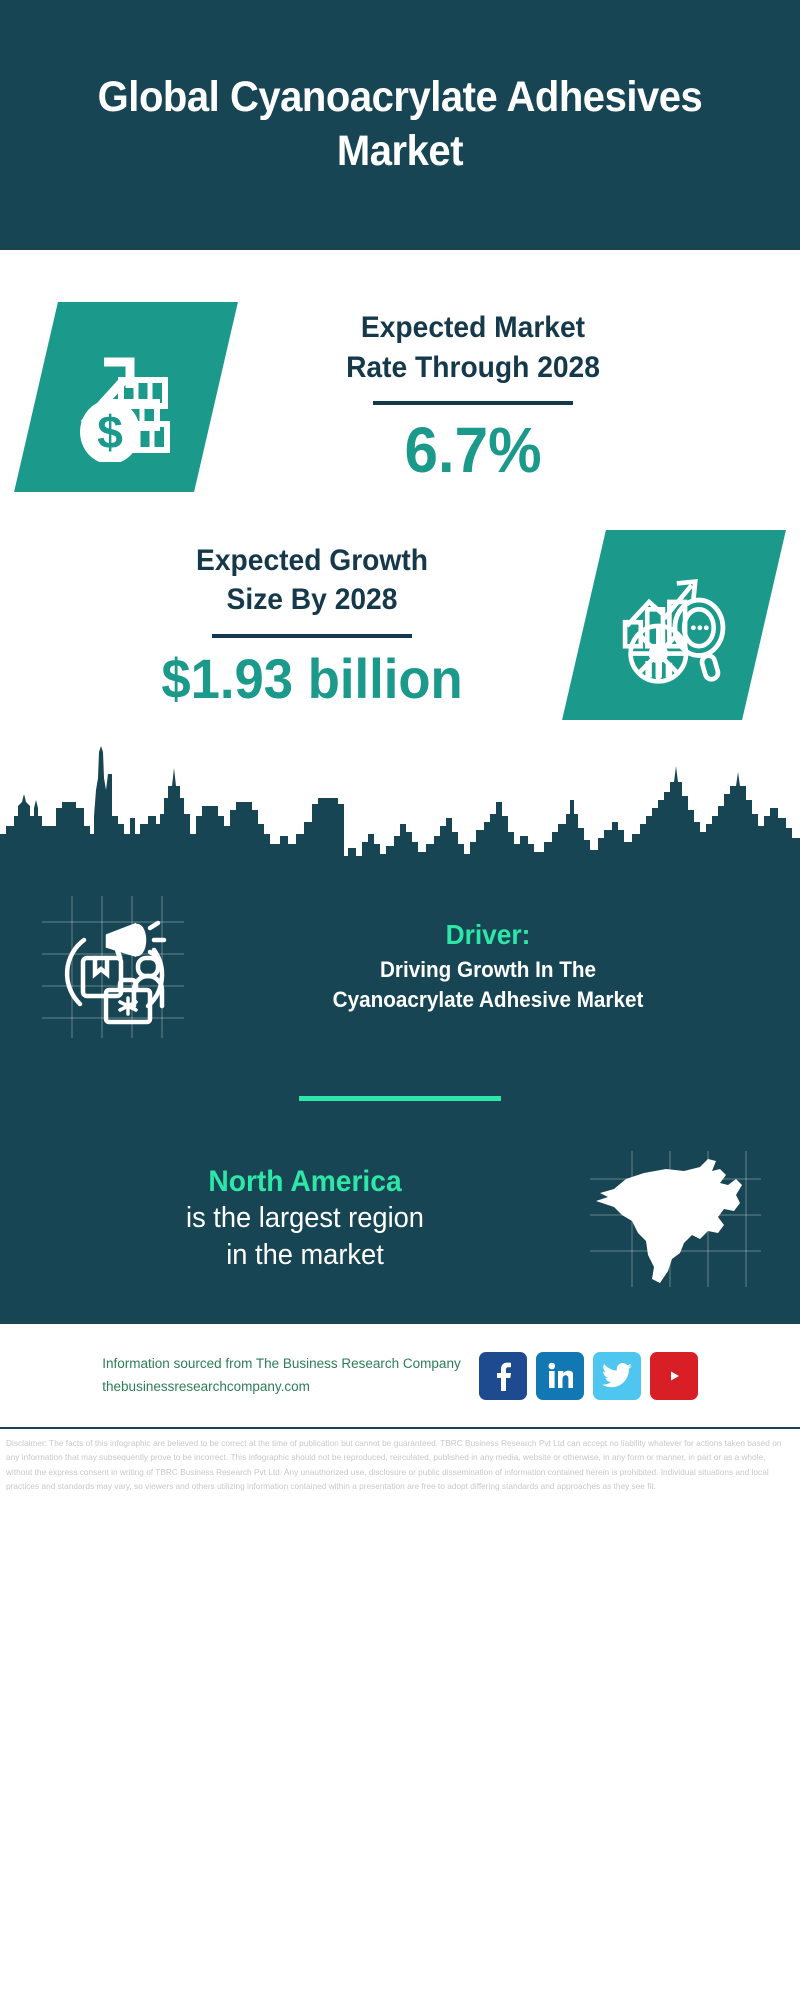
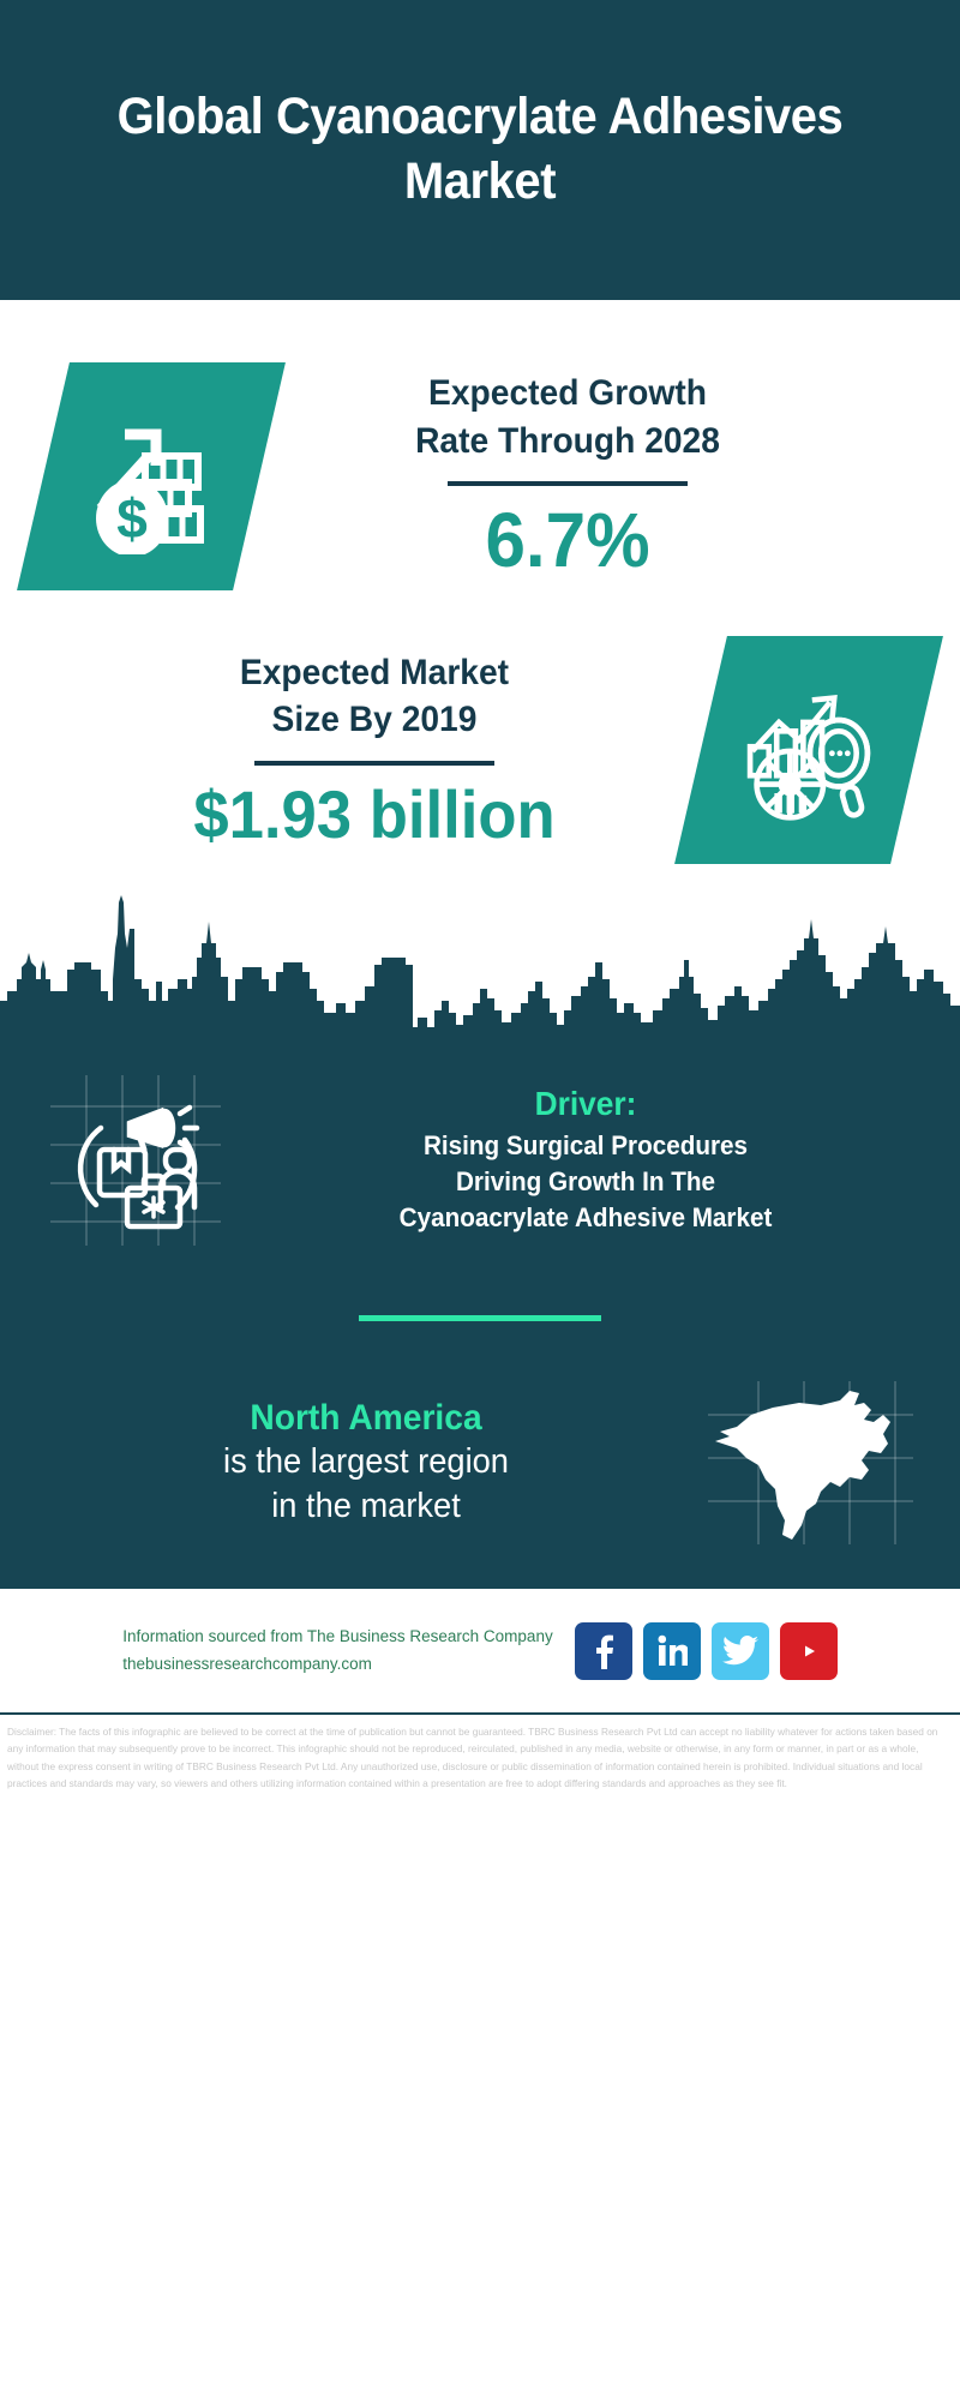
  Global Cyanoacrylate Adhesives Market
- Expected Market
+ Expected Growth
  Rate Through 2028
  6.7%
- Expected Growth
+ Expected Market
- Size By 2028
+ Size By 2019
  $1.93 billion
  Driver:
+ Rising Surgical Procedures
  Driving Growth In The
  Cyanoacrylate Adhesive Market
  North America
  is the largest region
  in the market
  Information sourced from The Business Research Company
  thebusinessresearchcompany.com
  Disclaimer: The facts of this infographic are believed to be correct at the time of publication but cannot be guaranteed. TBRC Business Research Pvt Ltd can accept no liability whatever for actions taken based on any information that may subsequently prove to be incorrect. This infographic should not be reproduced, reirculated, published in any media, website or otherwise, in any form or manner, in part or as a whole, without the express consent in writing of TBRC Business Research Pvt Ltd. Any unauthorized use, disclosure or public dissemination of information contained herein is prohibited. Individual situations and local practices and standards may vary, so viewers and others utilizing information contained within a presentation are free to adopt differing standards and approaches as they see fit.
